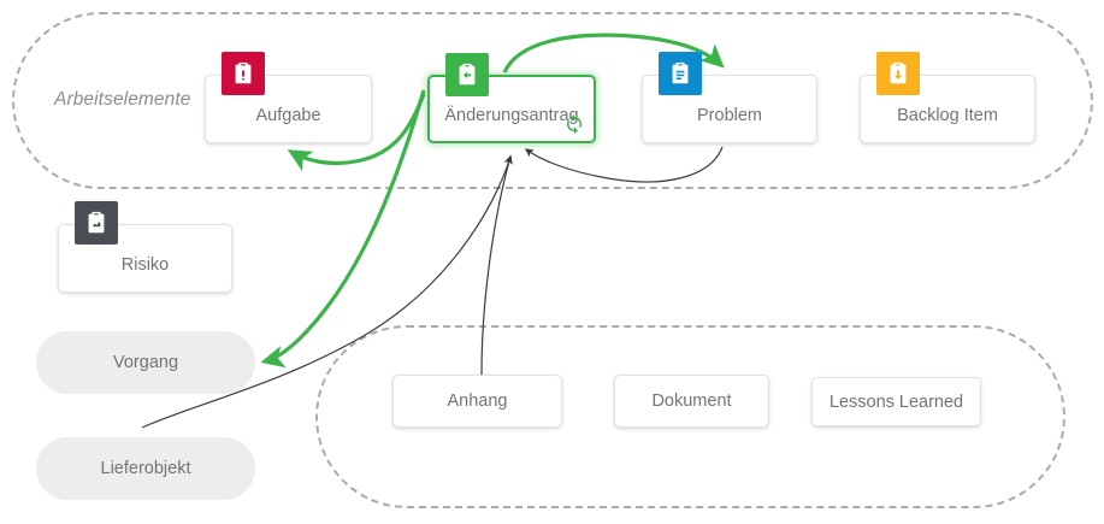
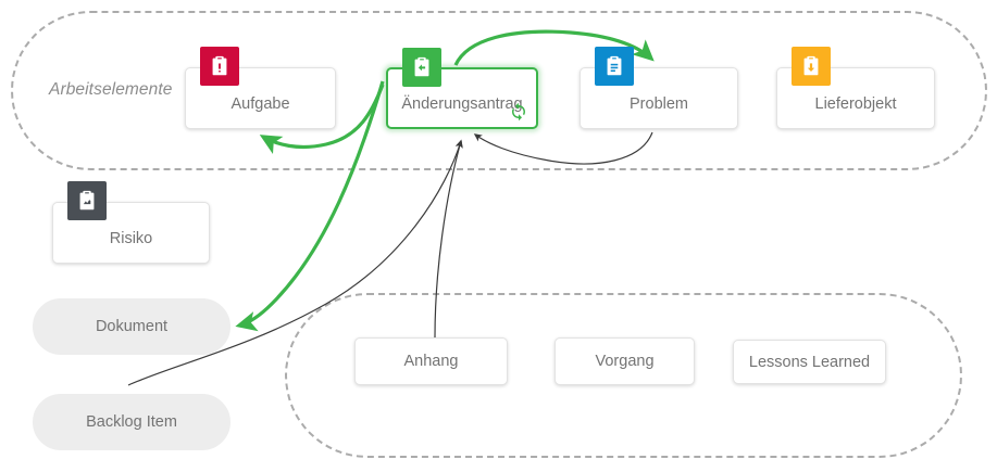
  Arbeitselemente
  Aufgabe
  Änderungsantra
  Problem
- Backlog Item
+ Lieferobjekt
  Risiko
- Vorgang
+ Dokument
- Lieferobjekt
+ Backlog Item
  Anhang
- Dokument
+ Vorgang
  Lessons Learned
